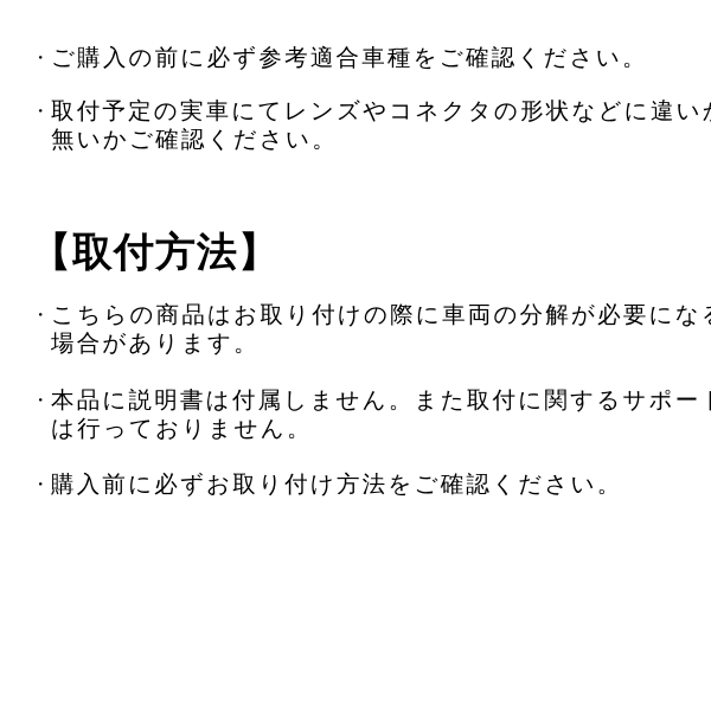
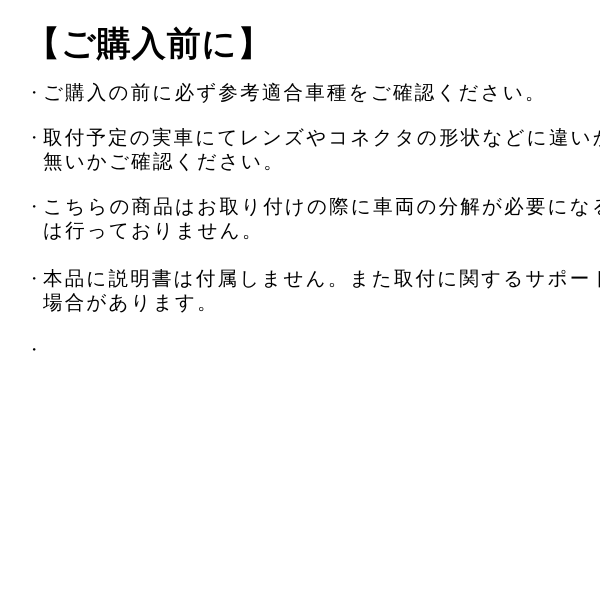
+ 【ご購入前に】
  ・
  ご購入の前に必ず参考適合車種をご確認ください。
  ・
  取付予定の実車にてレンズやコネクタの形状などに違い
  無いかご確認ください。
- 【取付方法】
  ・
  こちらの商品はお取り付けの際に車両の分解が必要にな
- 場合があります。
+ は行っておりません。
  ・
  本品に説明書は付属しません。また取付に関するサポー
- は行っておりません。
+ 場合があります。
  ・
- 購入前に必ずお取り付け方法をご確認ください。
